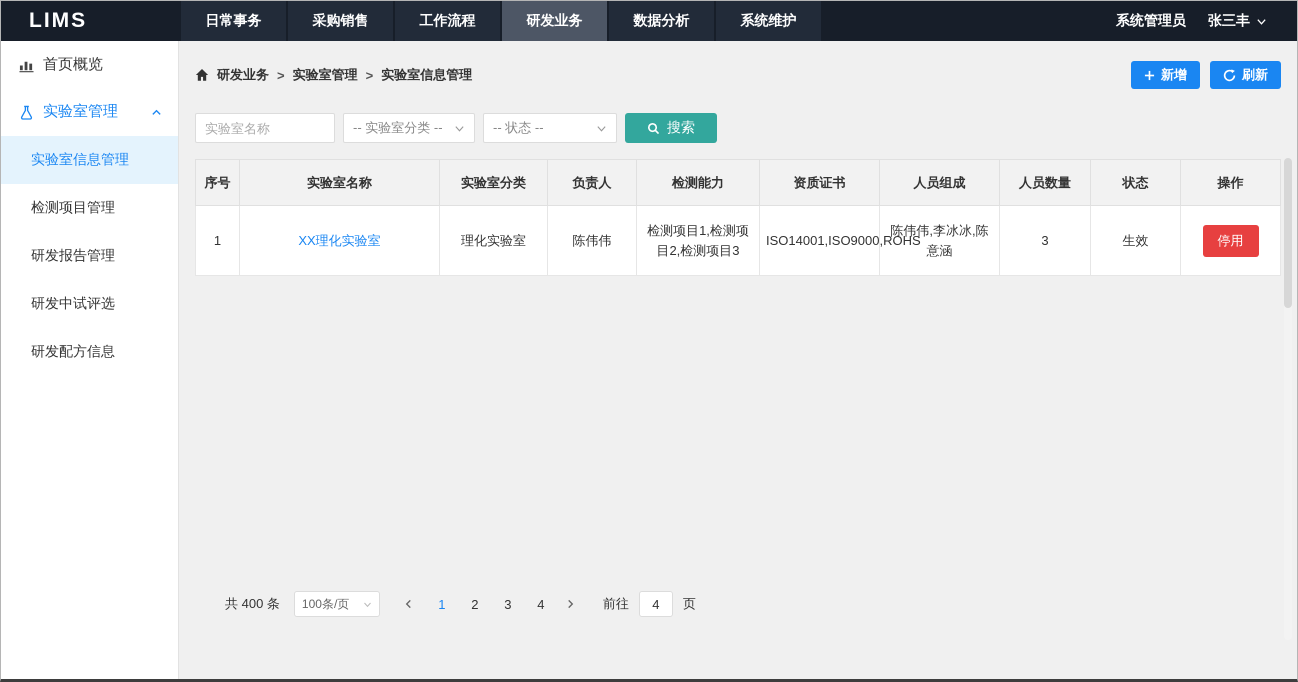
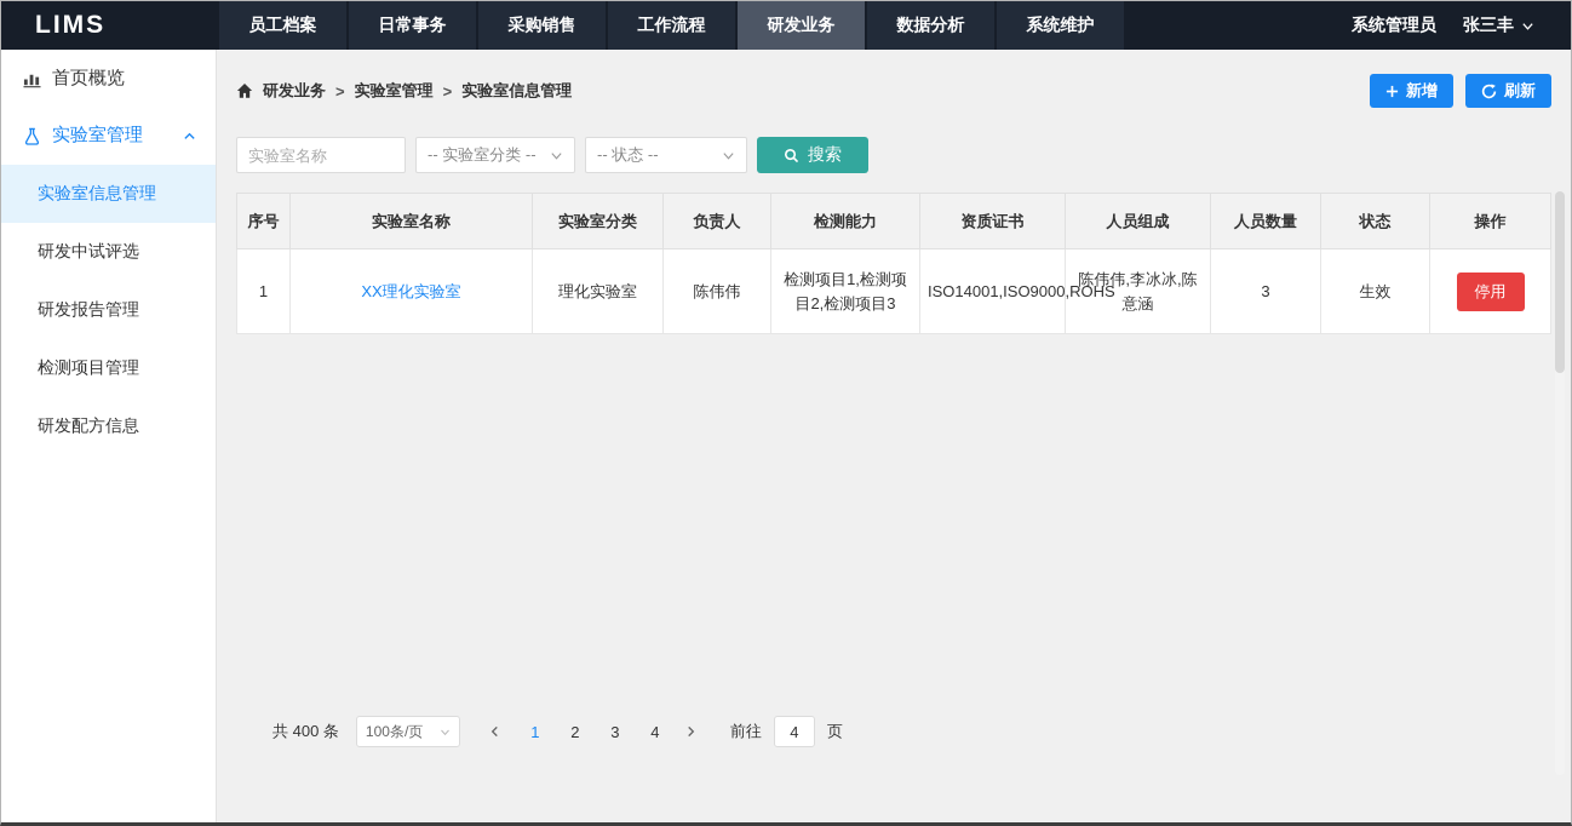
  LIMS
+ 员工档案
  日常事务
  采购销售
  工作流程
  研发业务
  数据分析
  系统维护
  系统管理员
  张三丰
  首页概览
  实验室管理
  实验室信息管理
- 检测项目管理
+ 研发中试评选
  研发报告管理
- 研发中试评选
+ 检测项目管理
  研发配方信息
  研发业务
  >
  实验室管理
  >
  实验室信息管理
  新增
  刷新
  实验室名称
  -- 实验室分类 --
  -- 状态 --
  搜索
  序号	实验室名称	实验室分类	负责人	检测能力	资质证书	人员组成	人员数量	状态	操作
  1	XX理化实验室	理化实验室	陈伟伟	检测项目1,检测项目2,检测项目3	ISO14001,ISO9000,R	陈伟伟,李冰冰,陈意涵	3	生效	停用
  共 400 条
  100条/页
  1
  2
  3
  4
  前往
  4
  页
